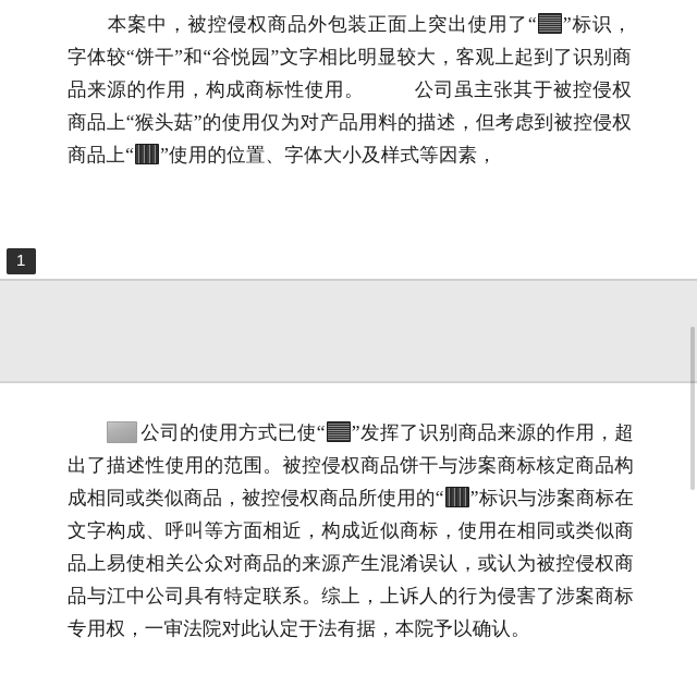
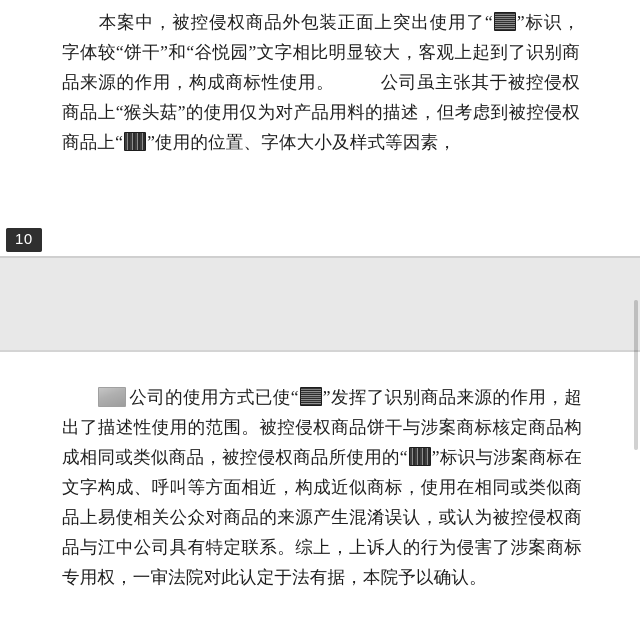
  本案中，被控侵权商品外包装正面上突出使用了“ ”标识，字体较“饼干”和“谷悦园”文字相比明显较大，客观上起到了识别商品来源的作用，构成商标性使用。 公司虽主张其于被控侵权商品上“猴头菇”的使用仅为对产品用料的描述，但考虑到被控侵权商品上“ ”使用的位置、字体大小及样式等因素，
- 1
+ 10
  公司的使用方式已使“ ”发挥了识别商品来源的作用，超出了描述性使用的范围。被控侵权商品饼干与涉案商标核定商品构成相同或类似商品，被控侵权商品所使用的“ ”标识与涉案商标在文字构成、呼叫等方面相近，构成近似商标，使用在相同或类似商品上易使相关公众对商品的来源产生混淆误认，或认为被控侵权商品与江中公司具有特定联系。综上，上诉人的行为侵害了涉案商标专用权，一审法院对此认定于法有据，本院予以确认。
